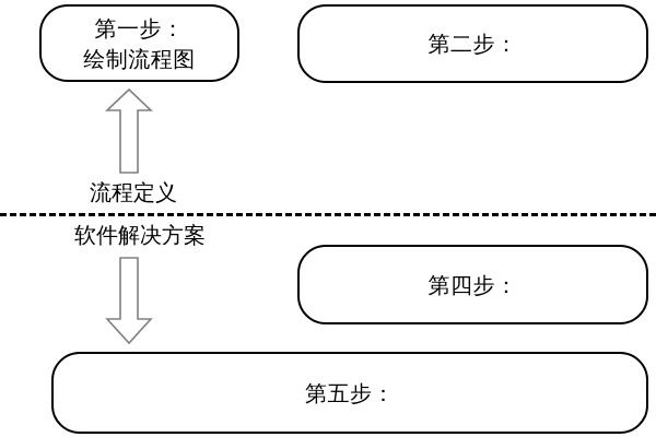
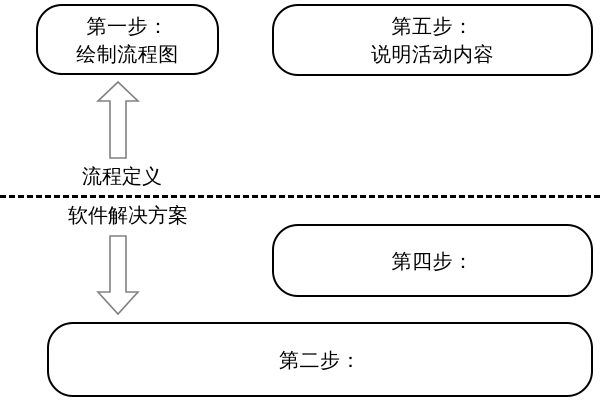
  第一步：
  绘制流程图
- 第二步：
+ 第五步：
+ 说明活动内容
  第四步：
- 第五步：
+ 第二步：
  流程定义
  软件解决方案
